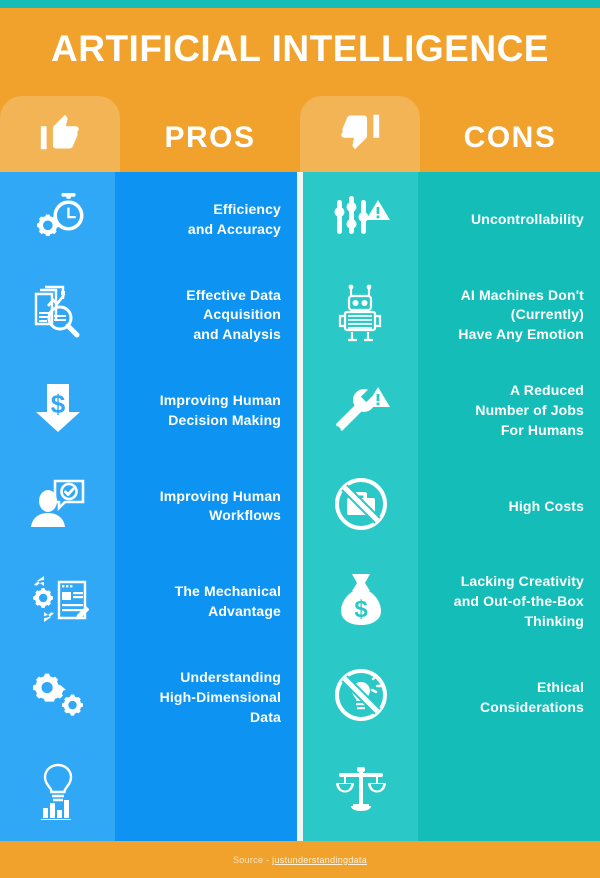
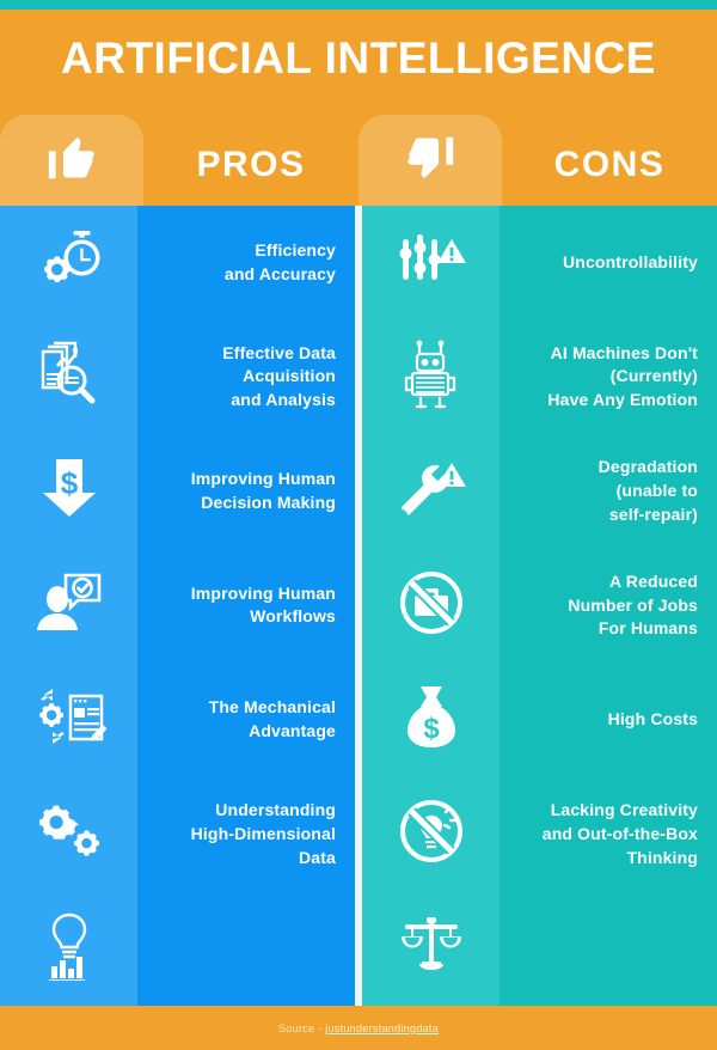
  ARTIFICIAL INTELLIGENCE
  PROS
  CONS
  $
  Efficiency
  and Accuracy
  Effective Data
  Acquisition
  and Analysis
  Improving Human
  Decision Making
  Improving Human
  Workflows
  The Mechanical
  Advantage
  Understanding
  High-Dimensional
  Data
  $
  Uncontrollability
  AI Machines Don't
  (Currently)
  Have Any Emotion
+ Degradation
+ (unable to
+ self-repair)
  A Reduced
  Number of Jobs
  For Humans
  High Costs
  Lacking Creativity
  and Out-of-the-Box
  Thinking
- Ethical
- Considerations
  Source - justunderstandingdata
